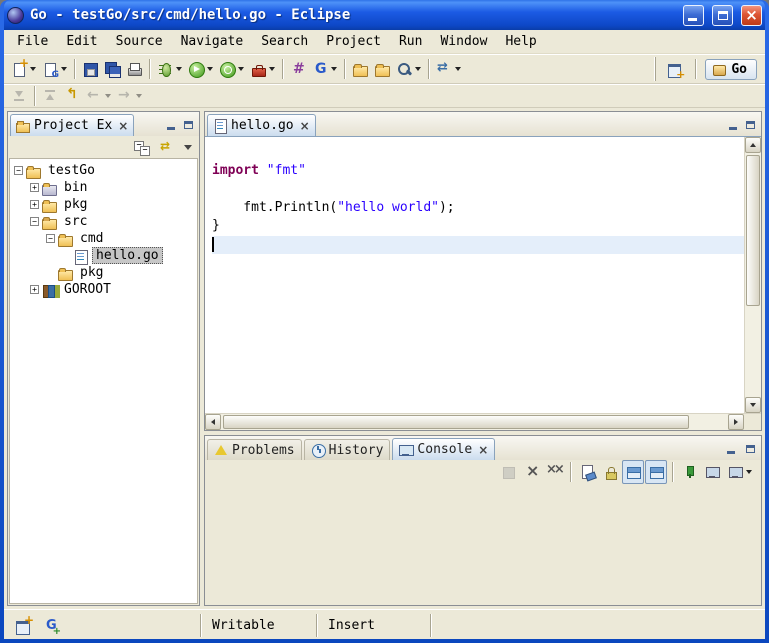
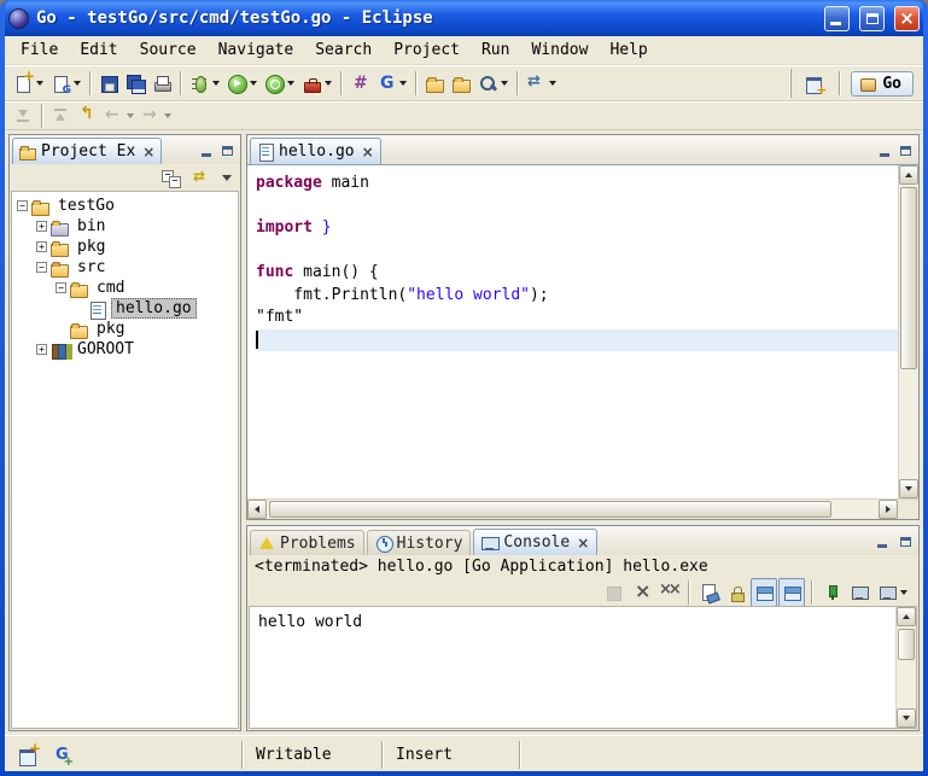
- Go - testGo/src/cmd/hello.go - Eclipse
+ Go - testGo/src/cmd/testGo.go - Eclipse
  ×
  File
  Edit
  Source
  Navigate
  Search
  Project
  Run
  Window
  Help
  Go
  Project Ex
  ×
  −
  testGo
  +
  bin
  +
  pkg
  −
  src
  −
  cmd
  hello.go
  pkg
  +
  GOROOT
  hello.go
  ×
+ package main
- import "fmt"
+ import }
+ func main() {
  fmt.Println("hello world");
- }
+ "fmt"
  Problems
  History
  Console
  ×
+ <terminated> hello.go [Go Application] hello.exe
+ hello world
  Writable
  Insert
